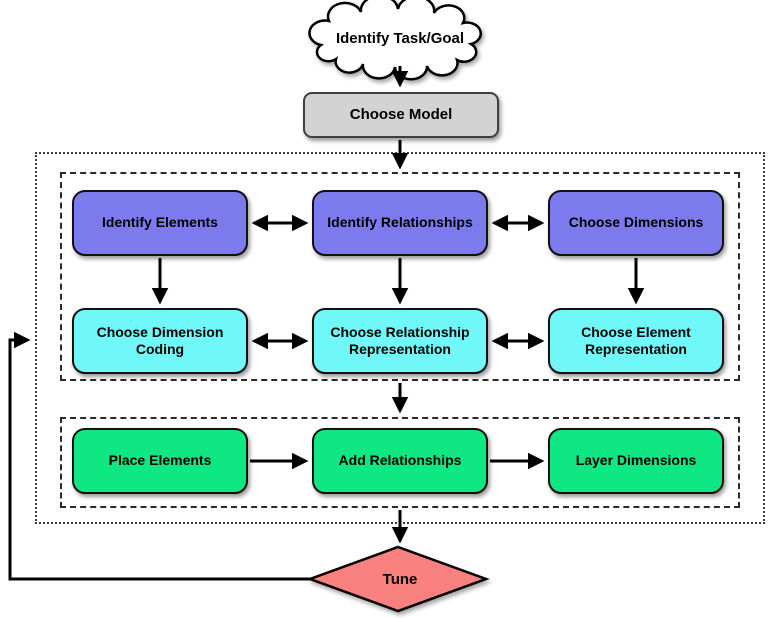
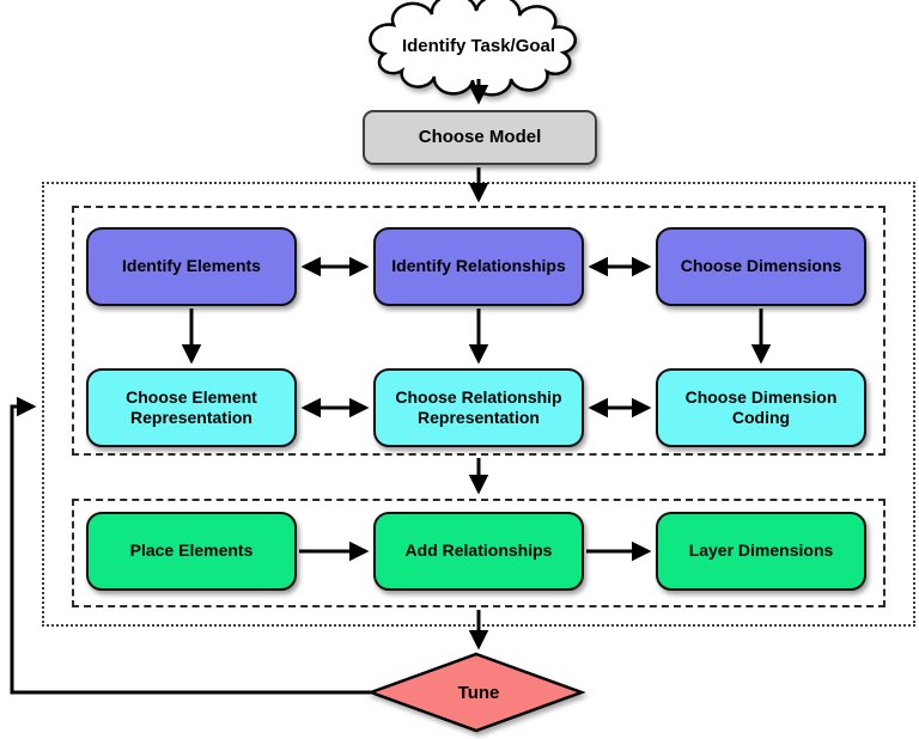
  Identify Task/Goal
  Choose Model
  Identify Elements
  Identify Relationships
  Choose Dimensions
- Choose Dimension Coding
+ Choose Element Representation
  Choose Relationship Representation
- Choose Element Representation
+ Choose Dimension Coding
  Place Elements
  Add Relationships
  Layer Dimensions
  Tune
